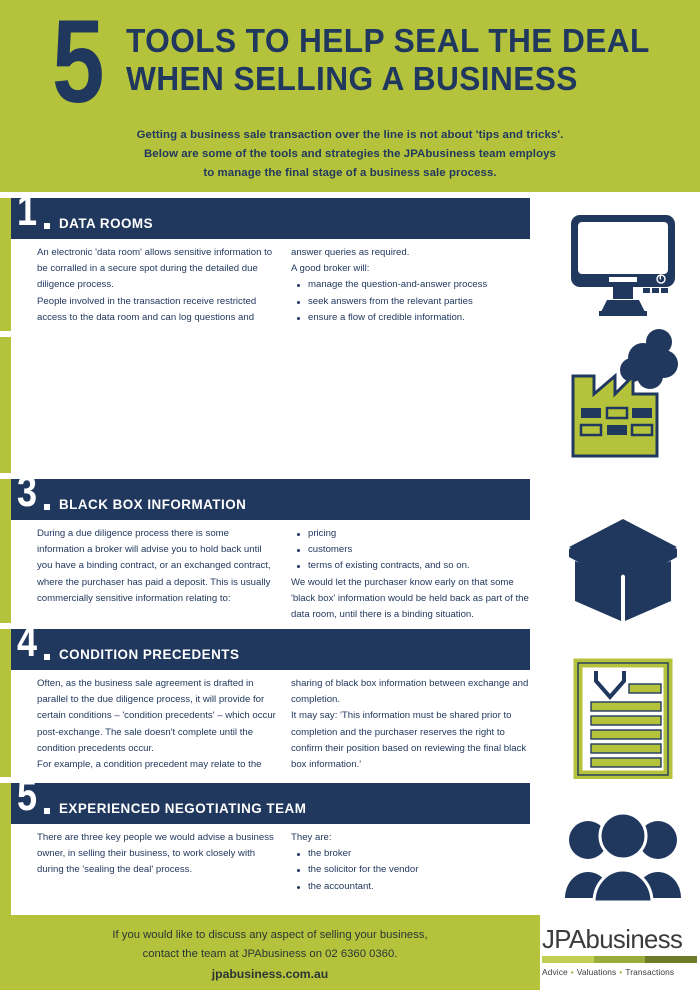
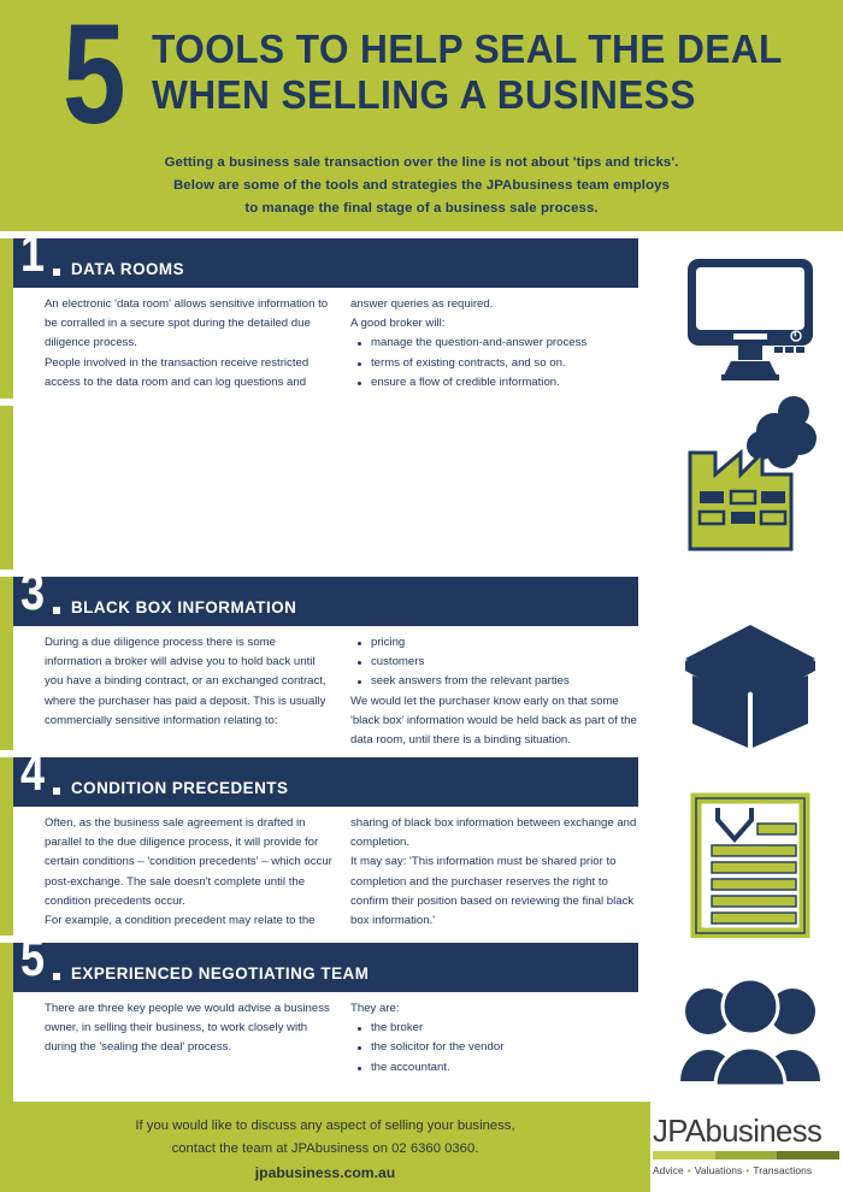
  5
  TOOLS TO HELP SEAL THE DEAL
  WHEN SELLING A BUSINESS
  Getting a business sale transaction over the line is not about 'tips and tricks'.
  Below are some of the tools and strategies the JPAbusiness team employs
  to manage the final stage of a business sale process.
  1
  DATA ROOMS
  An electronic 'data room' allows sensitive information to be corralled in a secure spot during the detailed due diligence process.
  People involved in the transaction receive restricted access to the data room and can log questions and
  answer queries as required.
  A good broker will:
  manage the question-and-answer process
- seek answers from the relevant parties
+ terms of existing contracts, and so on.
  ensure a flow of credible information.
  3
  BLACK BOX INFORMATION
  During a due diligence process there is some information a broker will advise you to hold back until you have a binding contract, or an exchanged contract, where the purchaser has paid a deposit. This is usually commercially sensitive information relating to:
  pricing
  customers
- terms of existing contracts, and so on.
+ seek answers from the relevant parties
  We would let the purchaser know early on that some 'black box' information would be held back as part of the data room, until there is a binding situation.
  4
  CONDITION PRECEDENTS
  Often, as the business sale agreement is drafted in parallel to the due diligence process, it will provide for certain conditions – 'condition precedents' – which occur post-exchange. The sale doesn't complete until the condition precedents occur.
  For example, a condition precedent may relate to the
  sharing of black box information between exchange and completion.
  It may say: 'This information must be shared prior to completion and the purchaser reserves the right to confirm their position based on reviewing the final black box information.'
  5
  EXPERIENCED NEGOTIATING TEAM
  There are three key people we would advise a business owner, in selling their business, to work closely with during the 'sealing the deal' process.
  They are:
  the broker
  the solicitor for the vendor
  the accountant.
  If you would like to discuss any aspect of selling your business,
  contact the team at JPAbusiness on 02 6360 0360.
  jpabusiness.com.au
  JPAbusiness
  Advice • Valuations • Transactions
